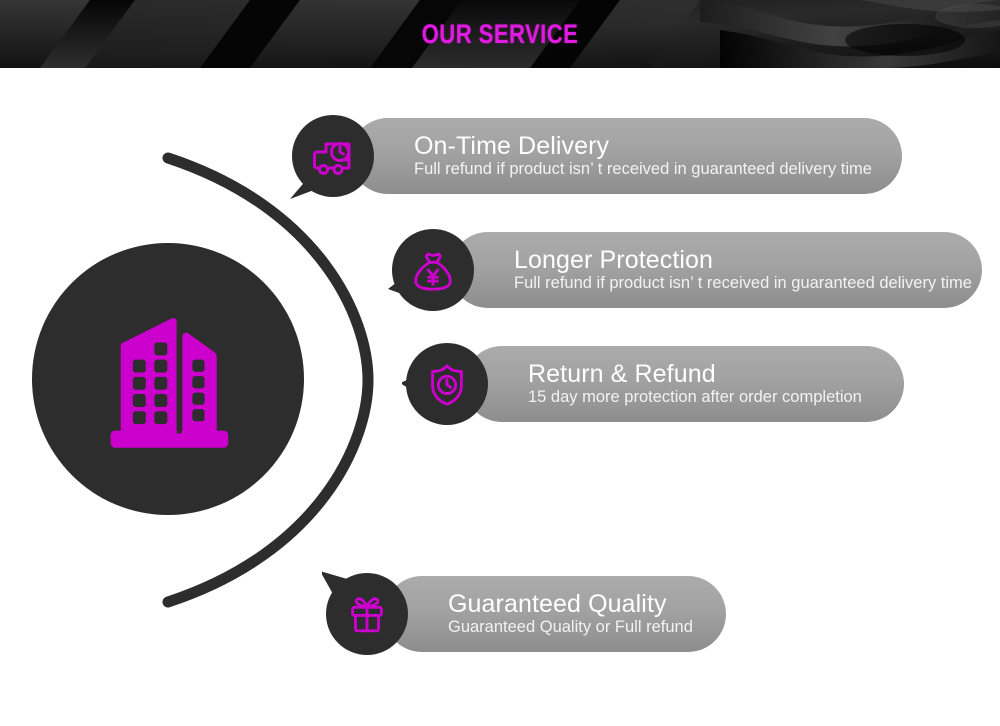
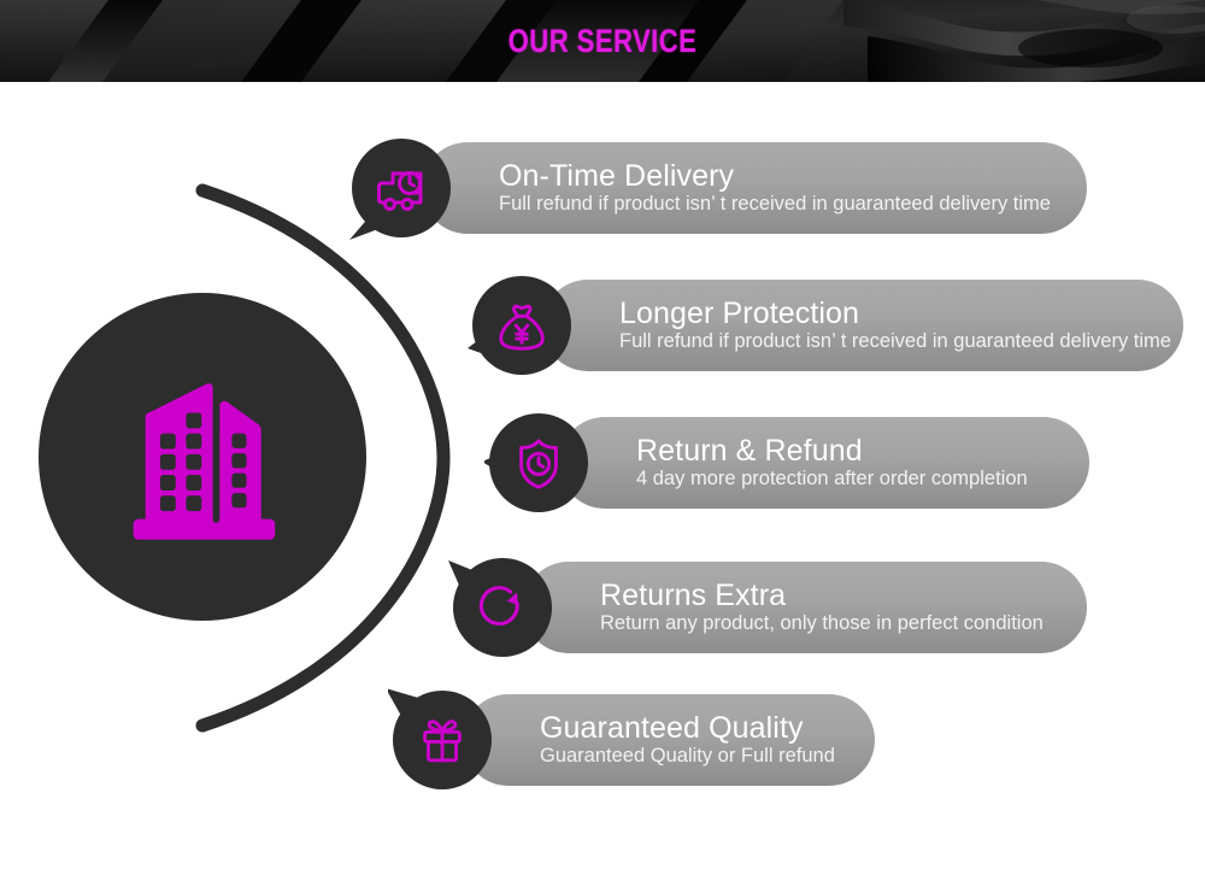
  OUR SERVICE
  On-Time Delivery
  Full refund if product isn’ t received in guaranteed delivery time
  Longer Protection
  Full refund if product isn’ t received in guaranteed delivery time
  Return & Refund
- 15 day more protection after order completion
+ 4 day more protection after order completion
+ Returns Extra
+ Return any product, only those in perfect condition
  Guaranteed Quality
  Guaranteed Quality or Full refund
